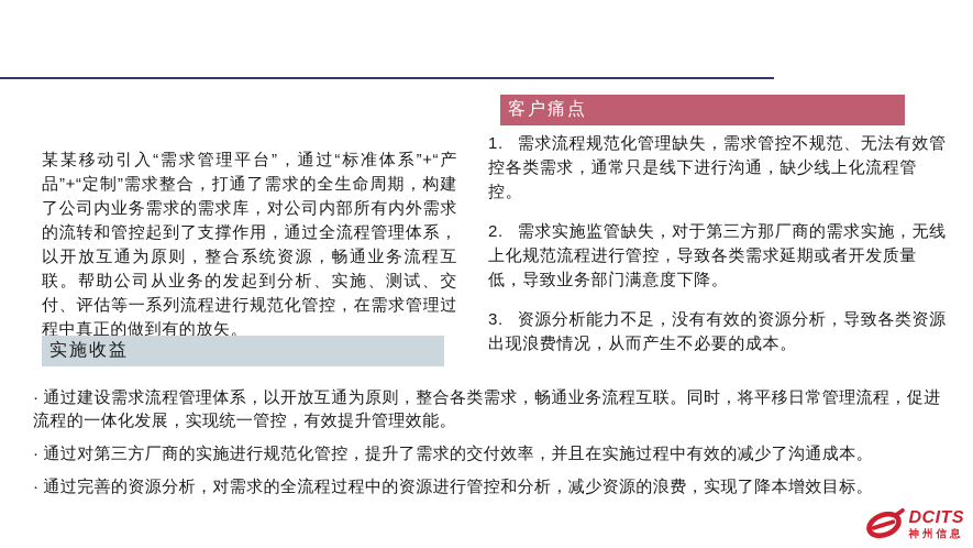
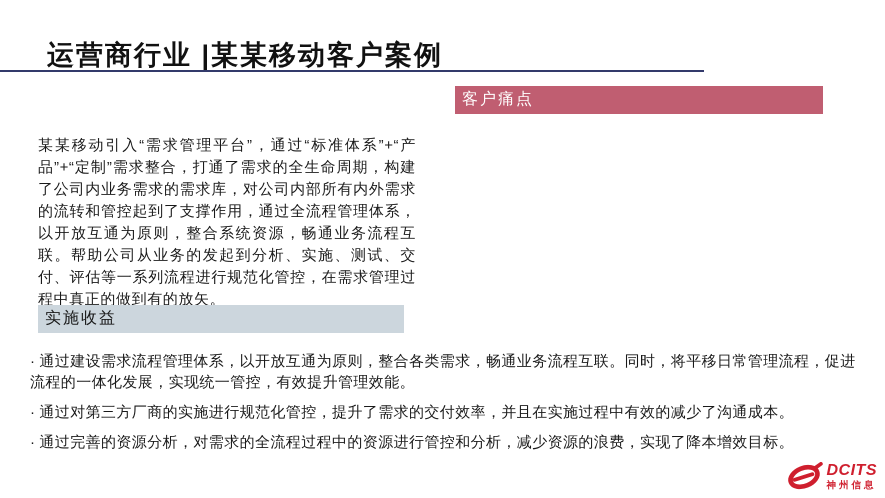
+ 运营商行业 |某某移动客户案例
  某某移动引入“需求管理平台”，通过“标准体系”+“产品”+“定制”需求整合，打通了需求的全生命周期，构建了公司内业务需求的需求库，对公司内部所有内外需求的流转和管控起到了支撑作用，通过全流程管理体系，以开放互通为原则，整合系统资源，畅通业务流程互联。帮助公司从业务的发起到分析、实施、测试、交付、评估等一系列流程进行规范化管控，在需求管理过程中真正的做到有的放矢。
  客户痛点
- 1. 需求流程规范化管理缺失，需求管控不规范、无法有效管控各类需求，通常只是线下进行沟通，缺少线上化流程管控。
- 2. 需求实施监管缺失，对于第三方那厂商的需求实施，无线上化规范流程进行管控，导致各类需求延期或者开发质量低，导致业务部门满意度下降。
- 3. 资源分析能力不足，没有有效的资源分析，导致各类资源出现浪费情况，从而产生不必要的成本。
  实施收益
  · 通过建设需求流程管理体系，以开放互通为原则，整合各类需求，畅通业务流程互联。同时，将平移日常管理流程，促进流程的一体化发展，实现统一管控，有效提升管理效能。
  · 通过对第三方厂商的实施进行规范化管控，提升了需求的交付效率，并且在实施过程中有效的减少了沟通成本。
  · 通过完善的资源分析，对需求的全流程过程中的资源进行管控和分析，减少资源的浪费，实现了降本增效目标。
  DCITS
  神州信息
